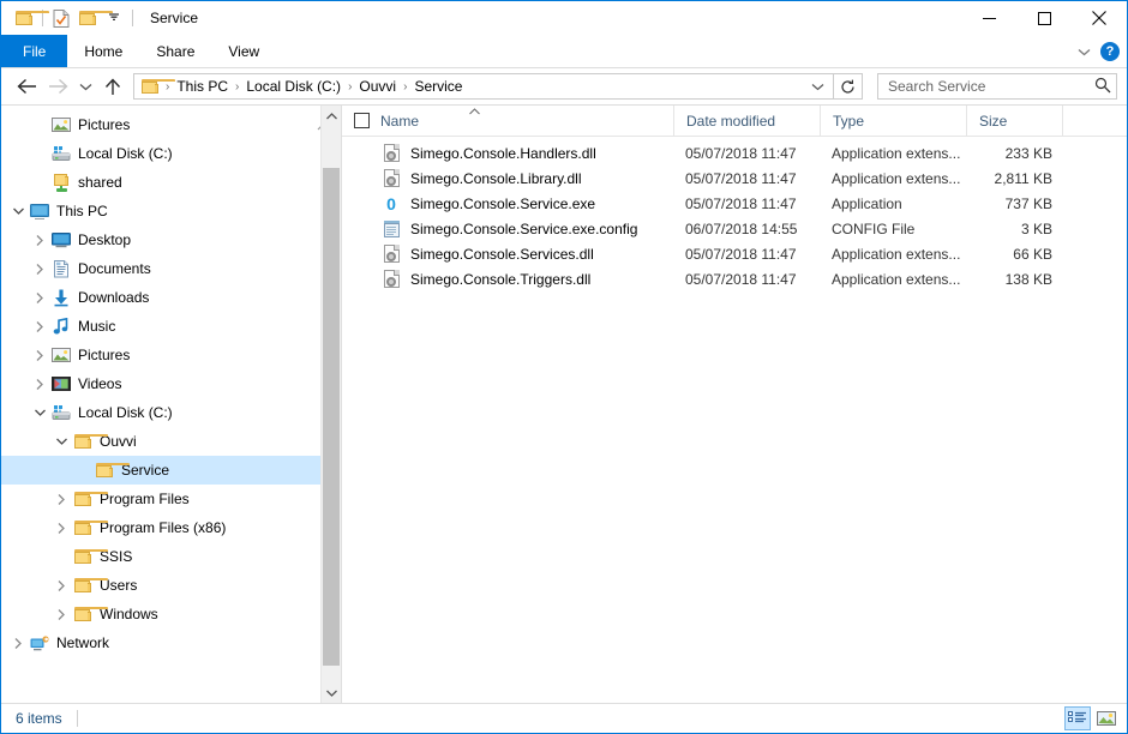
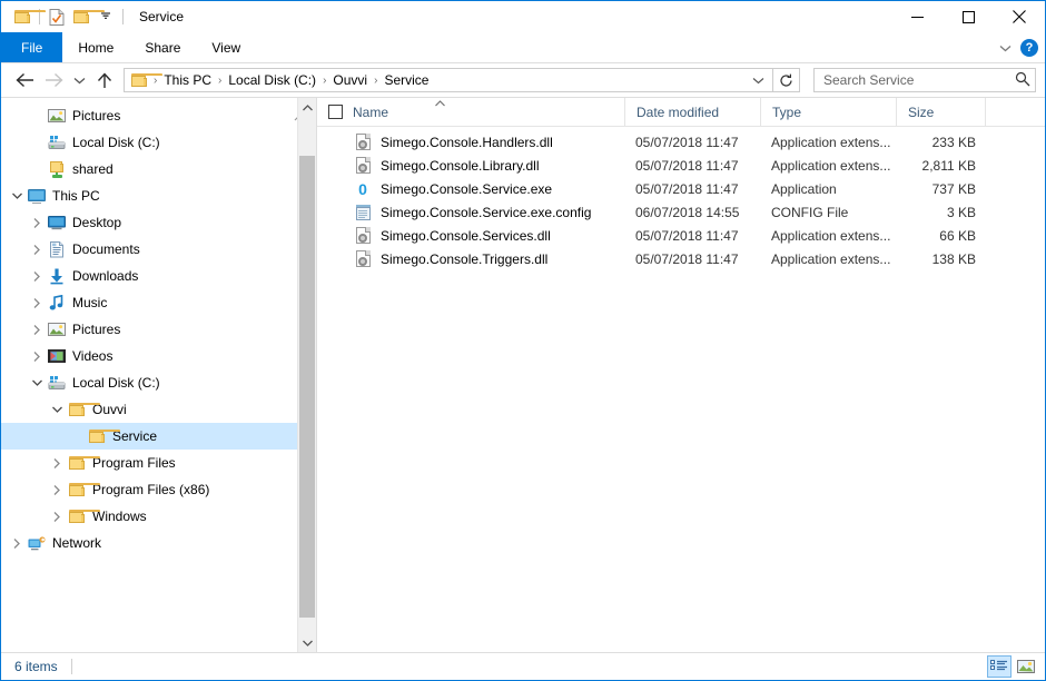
  Service
  File
  Home
  Share
  View
  ?
  ›
  This PC
  ›
  Local Disk (C:)
  ›
  Ouvvi
  ›
  Service
  Search Service
  Pictures
  Local Disk (C:)
  shared
  This PC
  Desktop
  Documents
  Downloads
  Music
  Pictures
  Videos
  Local Disk (C:)
  Ouvvi
  Service
  Program Files
  Program Files (x86)
- SSIS
- Users
  Windows
  Network
  Name
  Date modified
  Type
  Size
  Simego.Console.Handlers.dll
  05/07/2018 11:47
  Application extens...
  233 KB
  Simego.Console.Library.dll
  05/07/2018 11:47
  Application extens...
  2,811 KB
  0
  Simego.Console.Service.exe
  05/07/2018 11:47
  Application
  737 KB
  Simego.Console.Service.exe.config
  06/07/2018 14:55
  CONFIG File
  3 KB
  Simego.Console.Services.dll
  05/07/2018 11:47
  Application extens...
  66 KB
  Simego.Console.Triggers.dll
  05/07/2018 11:47
  Application extens...
  138 KB
  6 items
